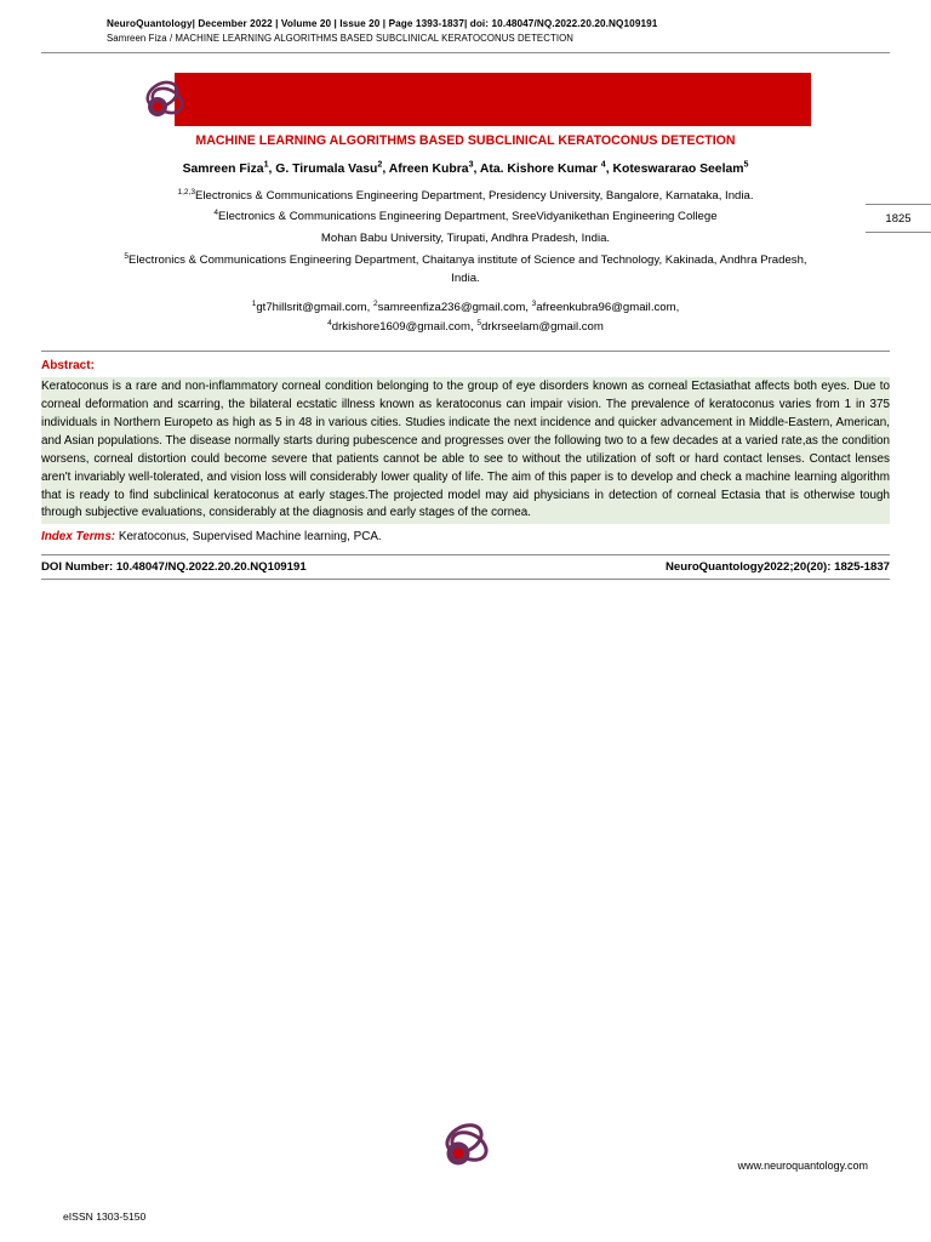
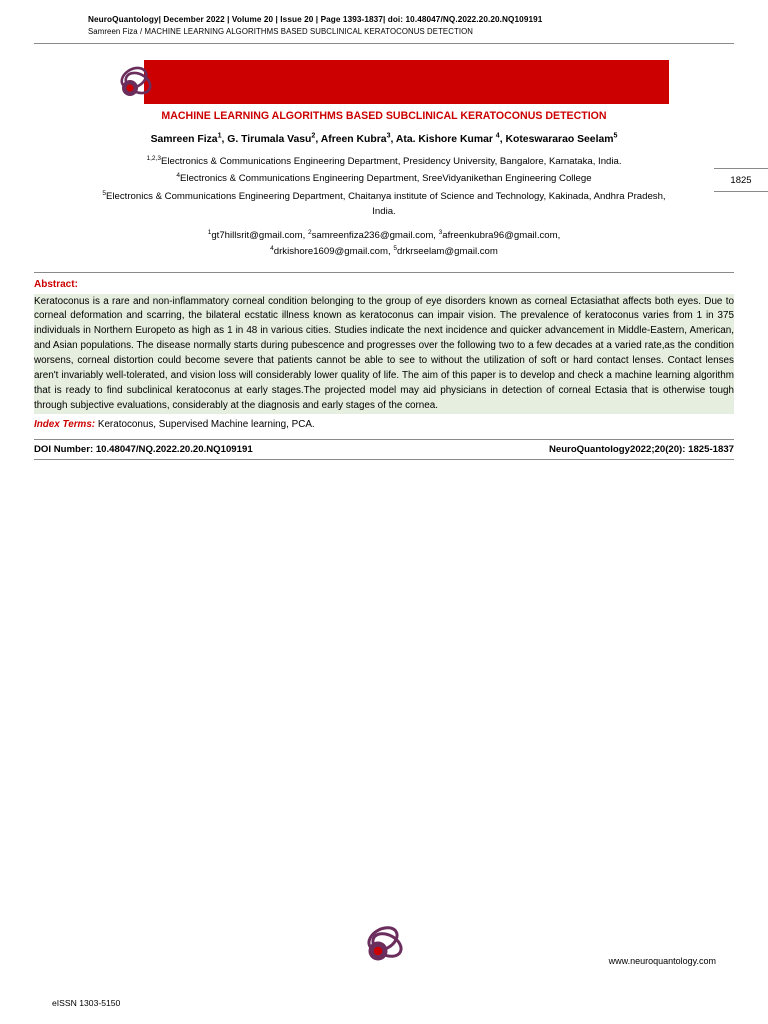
  NeuroQuantology| December 2022 | Volume 20 | Issue 20 | Page 1393-1837| doi: 10.48047/NQ.2022.20.20.NQ109191
  Samreen Fiza / MACHINE LEARNING ALGORITHMS BASED SUBCLINICAL KERATOCONUS DETECTION
  MACHINE LEARNING ALGORITHMS BASED SUBCLINICAL KERATOCONUS DETECTION
  Samreen Fiza , G. Tirumala Vasu , Afreen Kubra , Ata. Kishore Kumar , Koteswararao Seelam
  Electronics & Communications Engineering Department, Presidency University, Bangalore, Karnataka, India.
  Electronics & Communications Engineering Department, SreeVidyanikethan Engineering College
- Mohan Babu University, Tirupati, Andhra Pradesh, India.
  Electronics & Communications Engineering Department, Chaitanya institute of Science and Technology, Kakinada, Andhra Pradesh, India.
  gt7hillsrit@gmail.com, samreenfiza236@gmail.com, afreenkubra96@gmail.com,
  drkishore1609@gmail.com, drkrseelam@gmail.com
  1825
  Abstract:
- Keratoconus is a rare and non-inflammatory corneal condition belonging to the group of eye disorders known as corneal Ectasiathat affects both eyes. Due to corneal deformation and scarring, the bilateral ecstatic illness known as keratoconus can impair vision. The prevalence of keratoconus varies from 1 in 375 individuals in Northern Europeto as high as 5 in 48 in various cities. Studies indicate the next incidence and quicker advancement in Middle-Eastern, American, and Asian populations. The disease normally starts during pubescence and progresses over the following two to a few decades at a varied rate,as the condition worsens, corneal distortion could become severe that patients cannot be able to see to without the utilization of soft or hard contact lenses. Contact lenses aren't invariably well-tolerated, and vision loss will considerably lower quality of life. The aim of this paper is to develop and check a machine learning algorithm that is ready to find subclinical keratoconus at early stages.The projected model may aid physicians in detection of corneal Ectasia that is otherwise tough through subjective evaluations, considerably at the diagnosis and early stages of the cornea.
+ Keratoconus is a rare and non-inflammatory corneal condition belonging to the group of eye disorders known as corneal Ectasiathat affects both eyes. Due to corneal deformation and scarring, the bilateral ecstatic illness known as keratoconus can impair vision. The prevalence of keratoconus varies from 1 in 375 individuals in Northern Europeto as high as 1 in 48 in various cities. Studies indicate the next incidence and quicker advancement in Middle-Eastern, American, and Asian populations. The disease normally starts during pubescence and progresses over the following two to a few decades at a varied rate,as the condition worsens, corneal distortion could become severe that patients cannot be able to see to without the utilization of soft or hard contact lenses. Contact lenses aren't invariably well-tolerated, and vision loss will considerably lower quality of life. The aim of this paper is to develop and check a machine learning algorithm that is ready to find subclinical keratoconus at early stages.The projected model may aid physicians in detection of corneal Ectasia that is otherwise tough through subjective evaluations, considerably at the diagnosis and early stages of the cornea.
  Index Terms: Keratoconus, Supervised Machine learning, PCA.
  DOI Number: 10.48047/NQ.2022.20.20.NQ109191
  NeuroQuantology2022;20(20): 1825-1837
  www.neuroquantology.com
  eISSN 1303-5150
